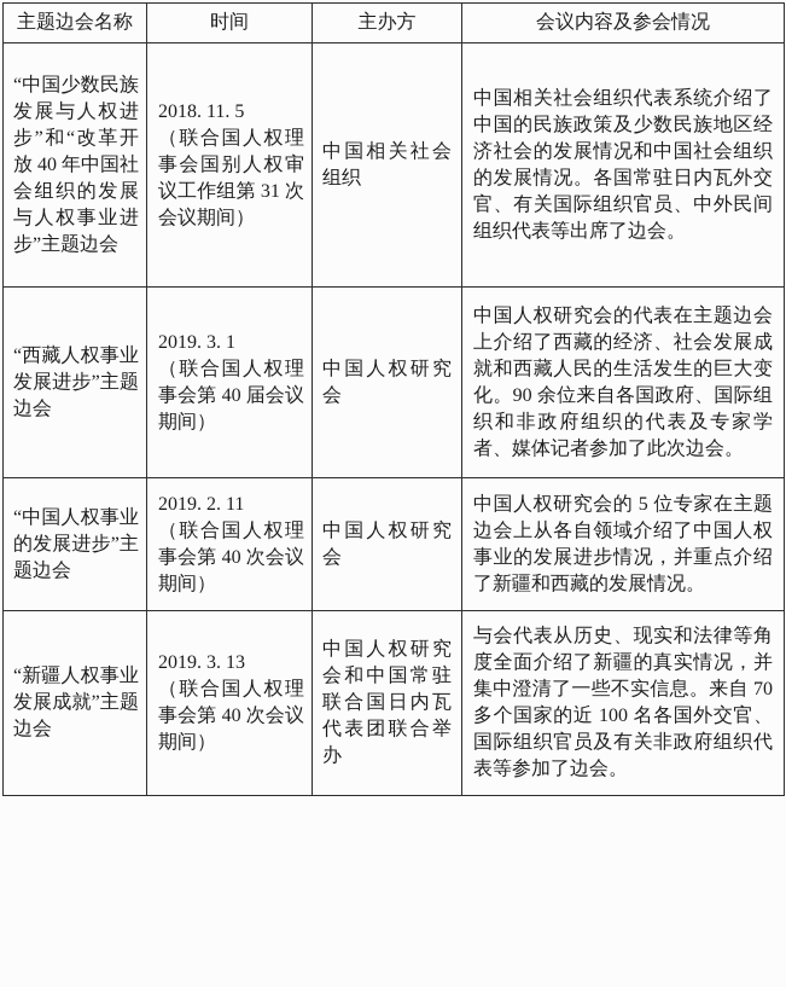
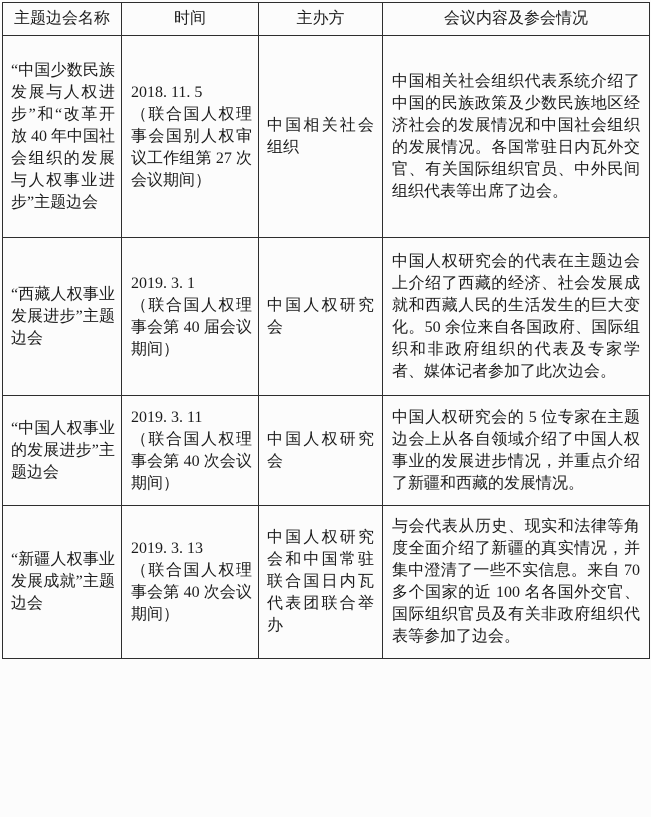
  主题边会名称	时间	主办方	会议内容及参会情况
- “中国少数民族发展与人权进步”和“改革开放 40 年中国社会组织的发展与人权事业进步”主题边会	2018. 11. 5 （联合国人权理事会国别人权审议工作组第 31 次会议期间）	中国相关社会组织	中国相关社会组织代表系统介绍了中国的民族政策及少数民族地区经济社会的发展情况和中国社会组织的发展情况。各国常驻日内瓦外交官、有关国际组织官员、中外民间组织代表等出席了边会。
+ “中国少数民族发展与人权进步”和“改革开放 40 年中国社会组织的发展与人权事业进步”主题边会	2018. 11. 5 （联合国人权理事会国别人权审议工作组第 27 次会议期间）	中国相关社会组织	中国相关社会组织代表系统介绍了中国的民族政策及少数民族地区经济社会的发展情况和中国社会组织的发展情况。各国常驻日内瓦外交官、有关国际组织官员、中外民间组织代表等出席了边会。
- “西藏人权事业发展进步”主题边会	2019. 3. 1 （联合国人权理事会第 40 届会议期间）	中国人权研究会	中国人权研究会的代表在主题边会上介绍了西藏的经济、社会发展成就和西藏人民的生活发生的巨大变化。90 余位来自各国政府、国际组织和非政府组织的代表及专家学者、媒体记者参加了此次边会。
+ “西藏人权事业发展进步”主题边会	2019. 3. 1 （联合国人权理事会第 40 届会议期间）	中国人权研究会	中国人权研究会的代表在主题边会上介绍了西藏的经济、社会发展成就和西藏人民的生活发生的巨大变化。50 余位来自各国政府、国际组织和非政府组织的代表及专家学者、媒体记者参加了此次边会。
- “中国人权事业的发展进步”主题边会	2019. 2. 11 （联合国人权理事会第 40 次会议期间）	中国人权研究会	中国人权研究会的 5 位专家在主题边会上从各自领域介绍了中国人权事业的发展进步情况，并重点介绍了新疆和西藏的发展情况。
+ “中国人权事业的发展进步”主题边会	2019. 3. 11 （联合国人权理事会第 40 次会议期间）	中国人权研究会	中国人权研究会的 5 位专家在主题边会上从各自领域介绍了中国人权事业的发展进步情况，并重点介绍了新疆和西藏的发展情况。
  “新疆人权事业发展成就”主题边会	2019. 3. 13 （联合国人权理事会第 40 次会议期间）	中国人权研究会和中国常驻联合国日内瓦代表团联合举办	与会代表从历史、现实和法律等角度全面介绍了新疆的真实情况，并集中澄清了一些不实信息。来自 70 多个国家的近 100 名各国外交官、国际组织官员及有关非政府组织代表等参加了边会。
